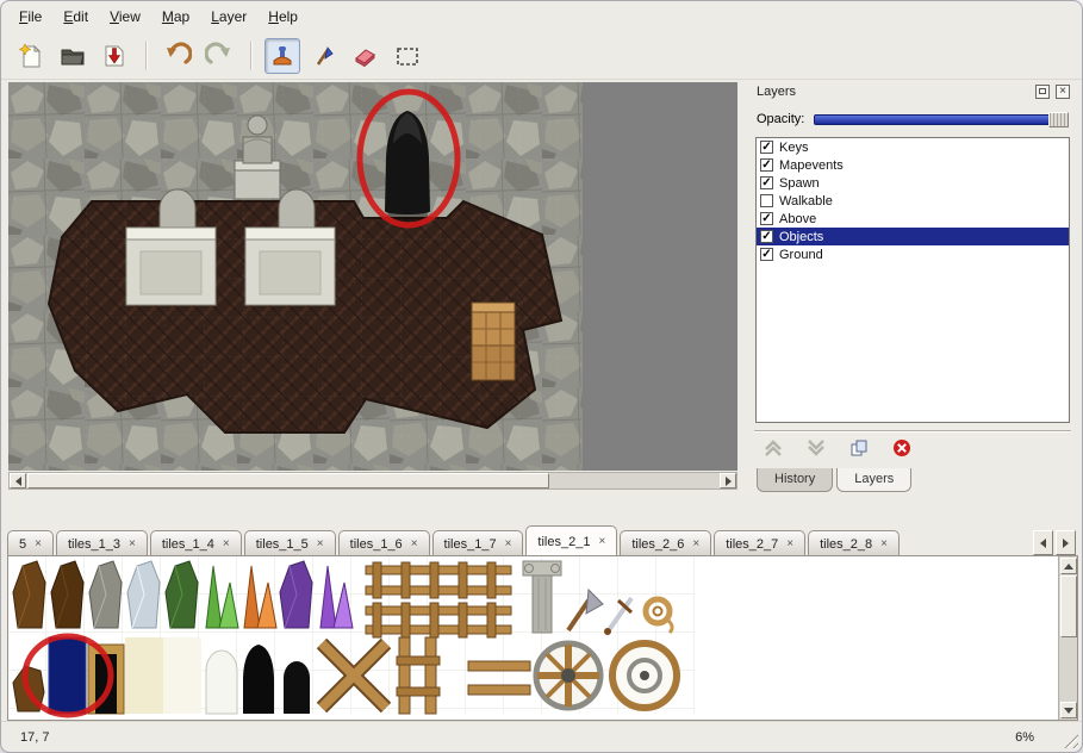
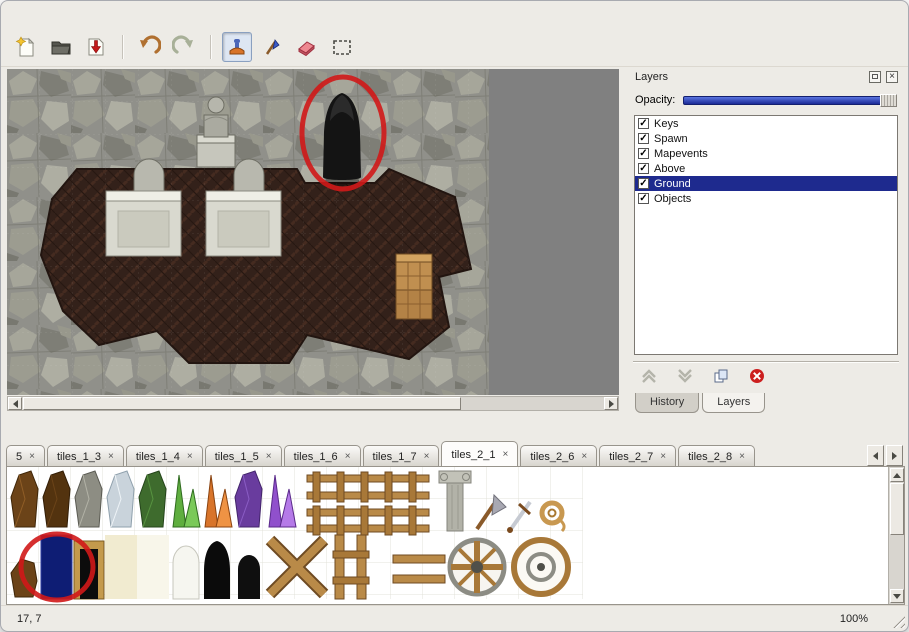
- File
- Edit
- View
- Map
- Layer
- Help
  Layers
  Opacity:
  ✓
  Keys
  ✓
- Mapevents
+ Spawn
  ✓
- Spawn
+ Mapevents
- Walkable
  ✓
  Above
  ✓
- Objects
+ Ground
  ✓
- Ground
+ Objects
  History
  Layers
  5
  tiles_1_3
  tiles_1_4
  tiles_1_5
  tiles_1_6
  tiles_1_7
  tiles_2_1
  tiles_2_6
  tiles_2_7
  tiles_2_8
  17, 7
- 6%
+ 100%
